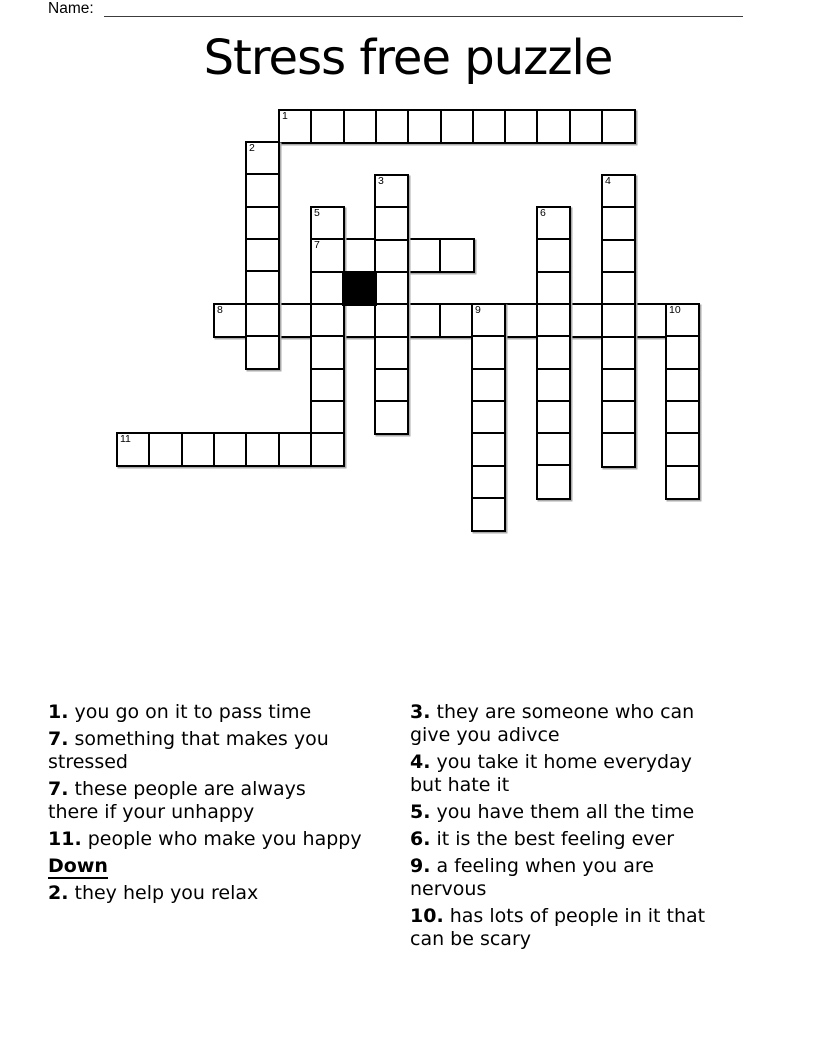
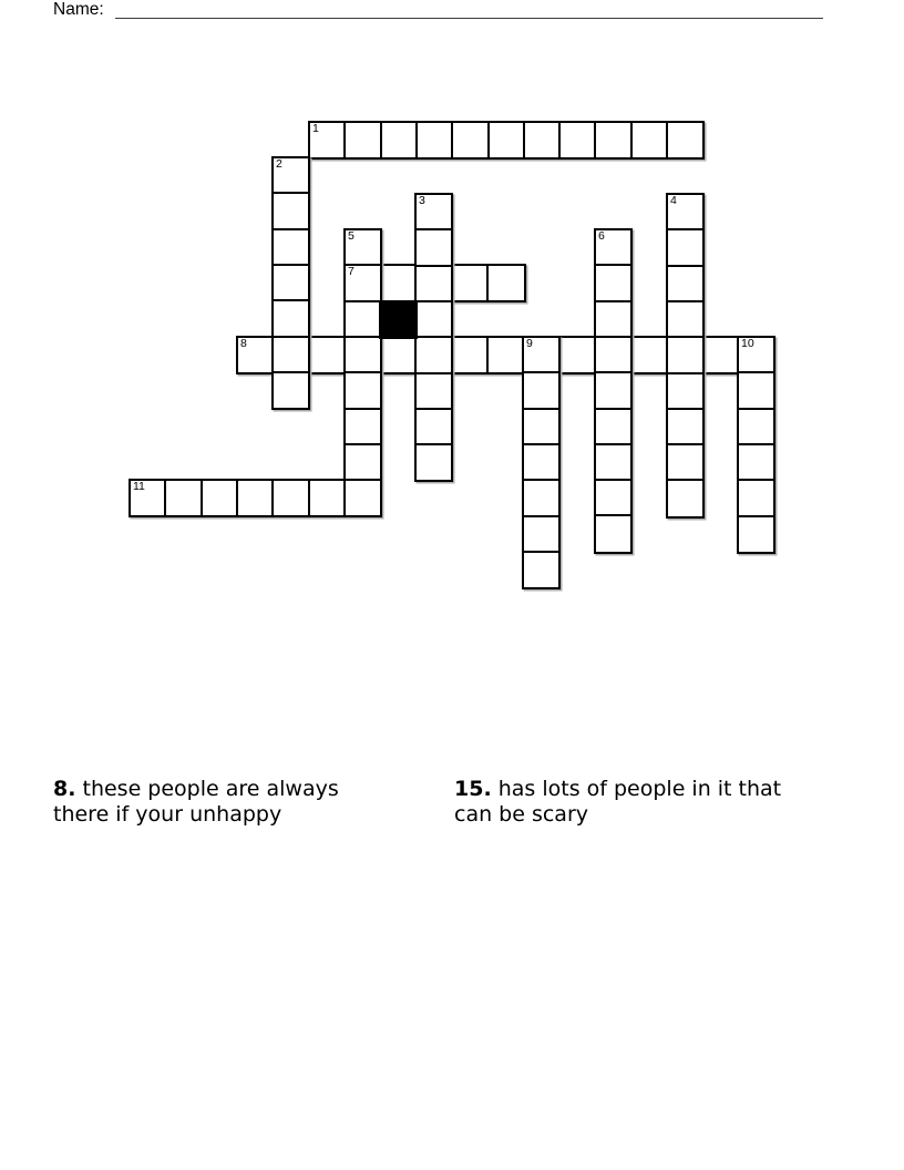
  Name:
- Stress free puzzle
  1
  2
  3
  4
  5
  6
  7
  8
  9
  10
  11
- 1. you go on it to pass time
- 7. something that makes you
- stressed
- 7. these people are always
+ 8. these people are always
  there if your unhappy
- 11. people who make you happy
- Down
- 2. they help you relax
- 3. they are someone who can
- give you adivce
- 4. you take it home everyday
- but hate it
- 5. you have them all the time
- 6. it is the best feeling ever
- 9. a feeling when you are
- nervous
- 10. has lots of people in it that
+ 15. has lots of people in it that
  can be scary
